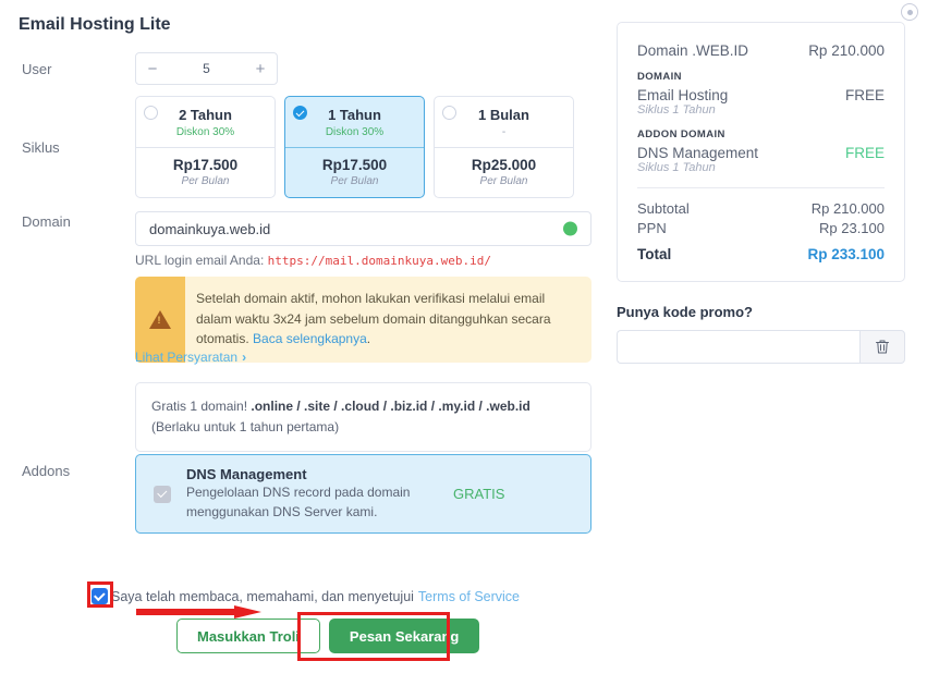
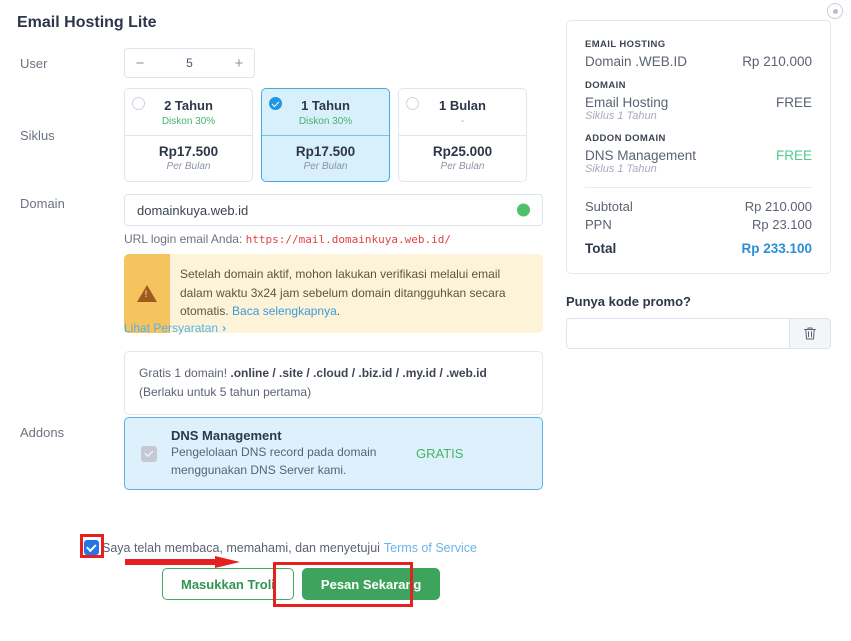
  Email Hosting Lite
  User
  −
  5
  +
  Siklus
  2 Tahun
  Diskon 30%
  Rp17.500
  Per Bulan
  1 Tahun
  Diskon 30%
  Rp17.500
  Per Bulan
  1 Bulan
  -
  Rp25.000
  Per Bulan
  Domain
  domainkuya.web.id
  URL login email Anda: https://mail.domainkuya.web.id/
  Setelah domain aktif, mohon lakukan verifikasi melalui email dalam waktu 3x24 jam sebelum domain ditangguhkan secara otomatis. Baca selengkapnya.
  Lihat Persyaratan ›
  Gratis 1 domain! .online / .site / .cloud / .biz.id / .my.id / .web.id
- (Berlaku untuk 1 tahun pertama)
+ (Berlaku untuk 5 tahun pertama)
  Addons
  DNS Management
  Pengelolaan DNS record pada domain menggunakan DNS Server kami.
  GRATIS
+ EMAIL HOSTING
  Domain .WEB.ID
  Rp 210.000
  DOMAIN
  Email Hosting
  FREE
  Siklus 1 Tahun
  ADDON DOMAIN
  DNS Management
  FREE
  Siklus 1 Tahun
  Subtotal
  Rp 210.000
  PPN
  Rp 23.100
  Total
  Rp 233.100
  Punya kode promo?
  Saya telah membaca, memahami, dan menyetujui
  Terms of Service
  Masukkan Troli
  Pesan Sekarang
